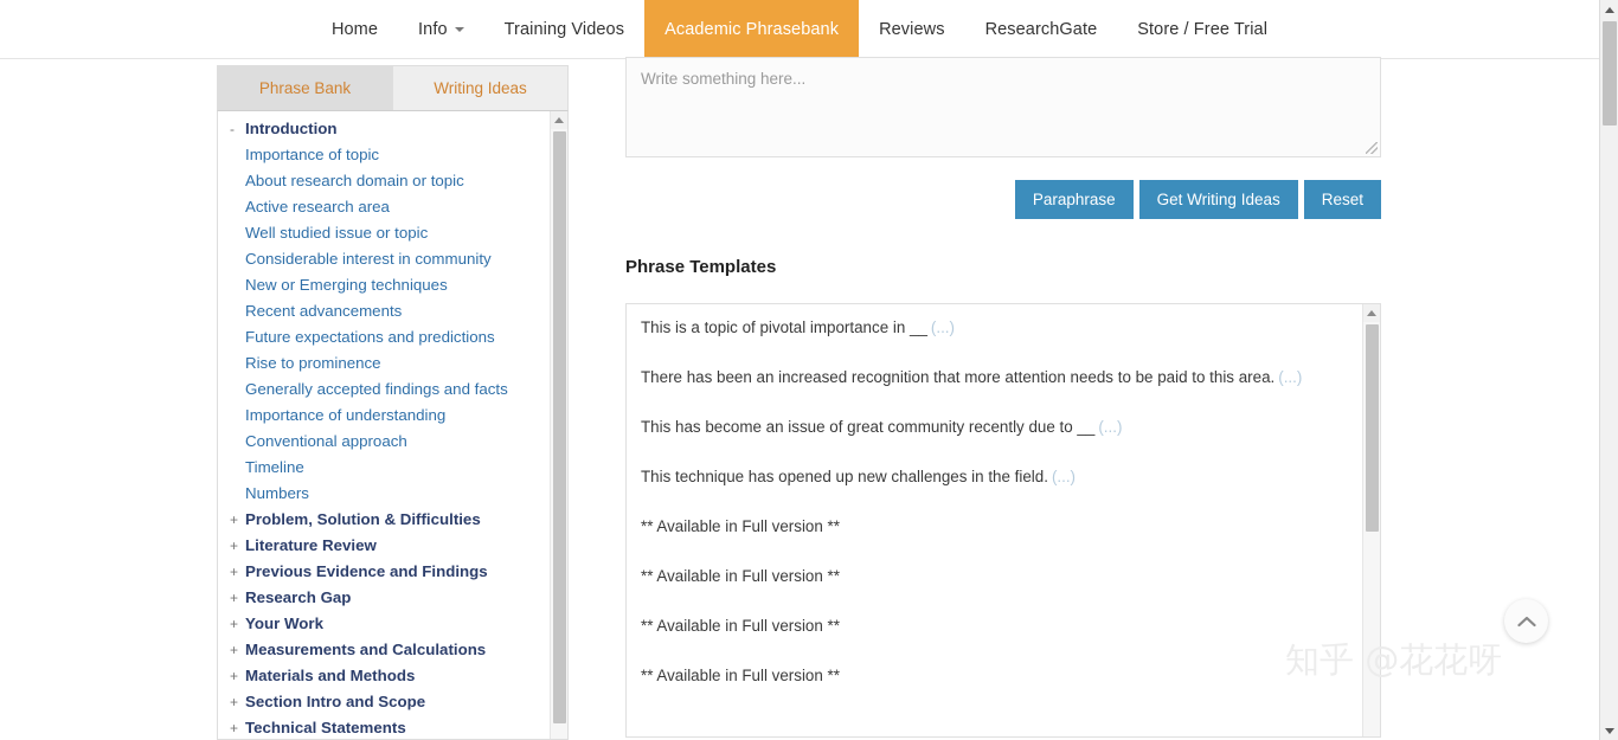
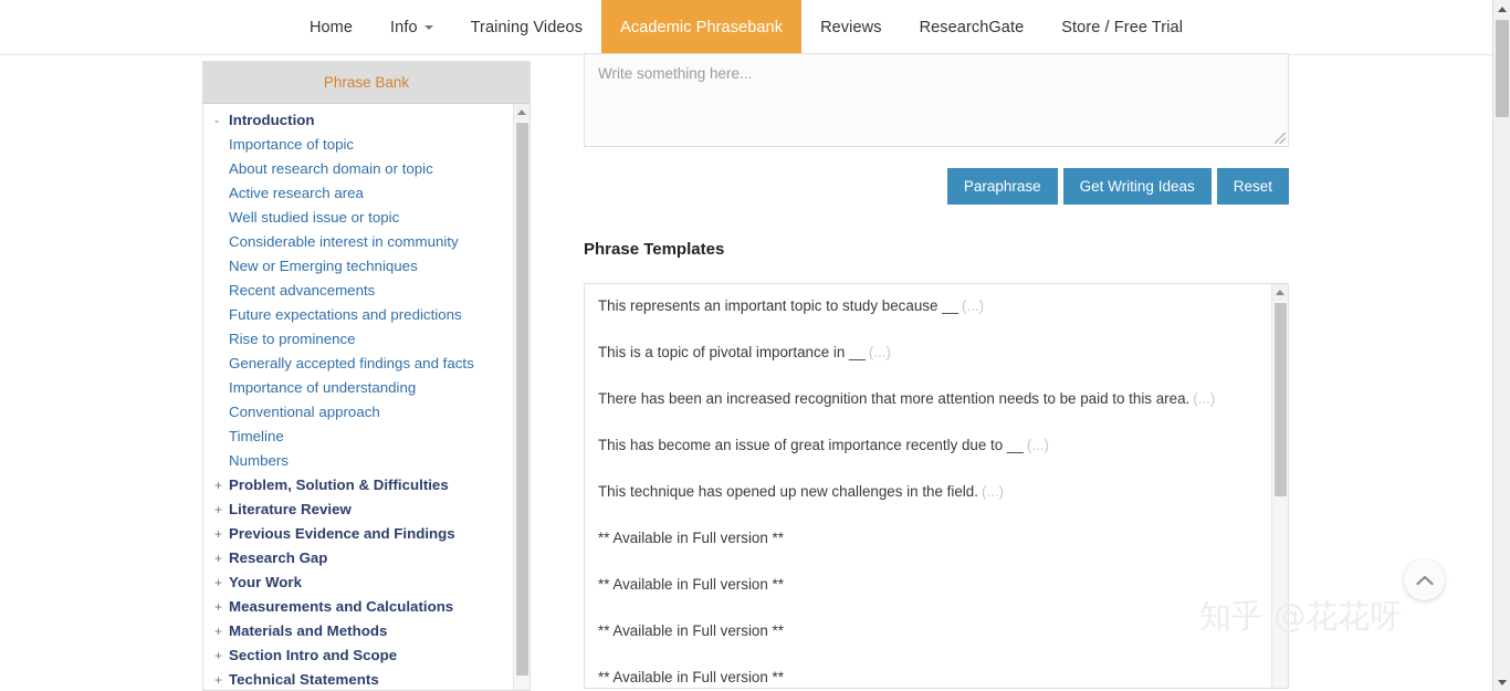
  Home
  Info
  Training Videos
  Academic Phrasebank
  Reviews
  ResearchGate
  Store / Free Trial
  Phrase Bank
- Writing Ideas
  -
  Introduction
  Importance of topic
  About research domain or topic
  Active research area
  Well studied issue or topic
  Considerable interest in community
  New or Emerging techniques
  Recent advancements
  Future expectations and predictions
  Rise to prominence
  Generally accepted findings and facts
  Importance of understanding
  Conventional approach
  Timeline
  Numbers
  +
  Problem, Solution & Difficulties
  +
  Literature Review
  +
  Previous Evidence and Findings
  +
  Research Gap
  +
  Your Work
  +
  Measurements and Calculations
  +
  Materials and Methods
  +
  Section Intro and Scope
  +
  Technical Statements
  Write something here...
  Paraphrase
  Get Writing Ideas
  Reset
  Phrase Templates
+ This represents an important topic to study because __ (...)
  This is a topic of pivotal importance in __ (...)
  There has been an increased recognition that more attention needs to be paid to this area. (...)
- This has become an issue of great community recently due to __ (...)
+ This has become an issue of great importance recently due to __ (...)
  This technique has opened up new challenges in the field. (...)
  ** Available in Full version **
  ** Available in Full version **
  ** Available in Full version **
  ** Available in Full version **
  知乎 @花花呀
